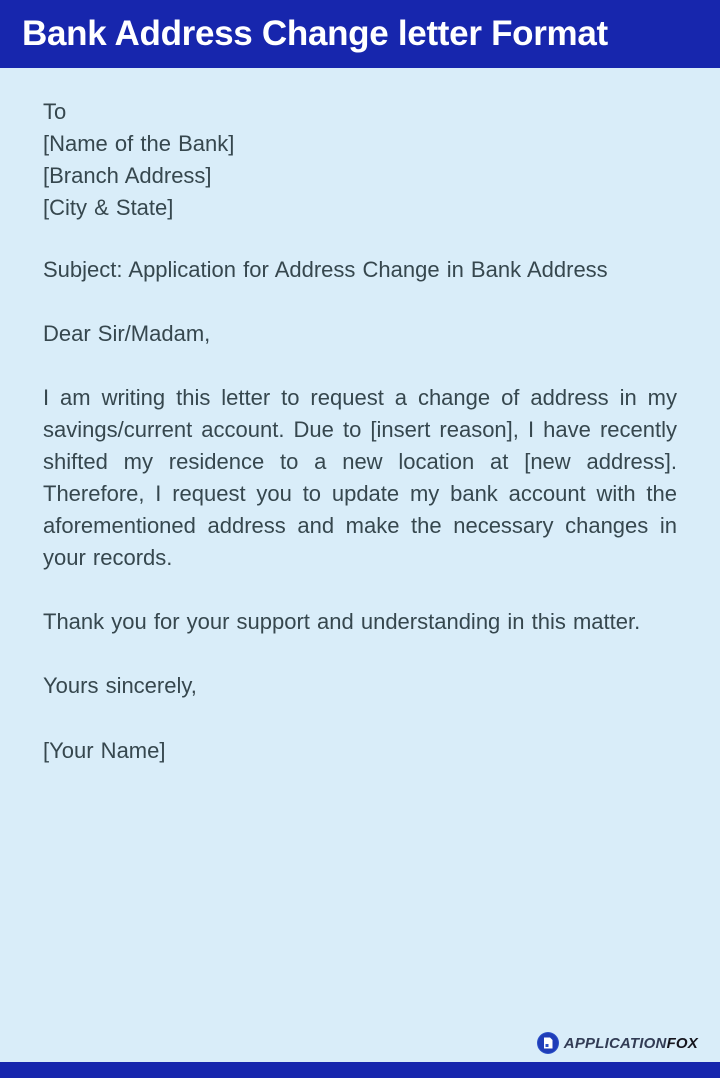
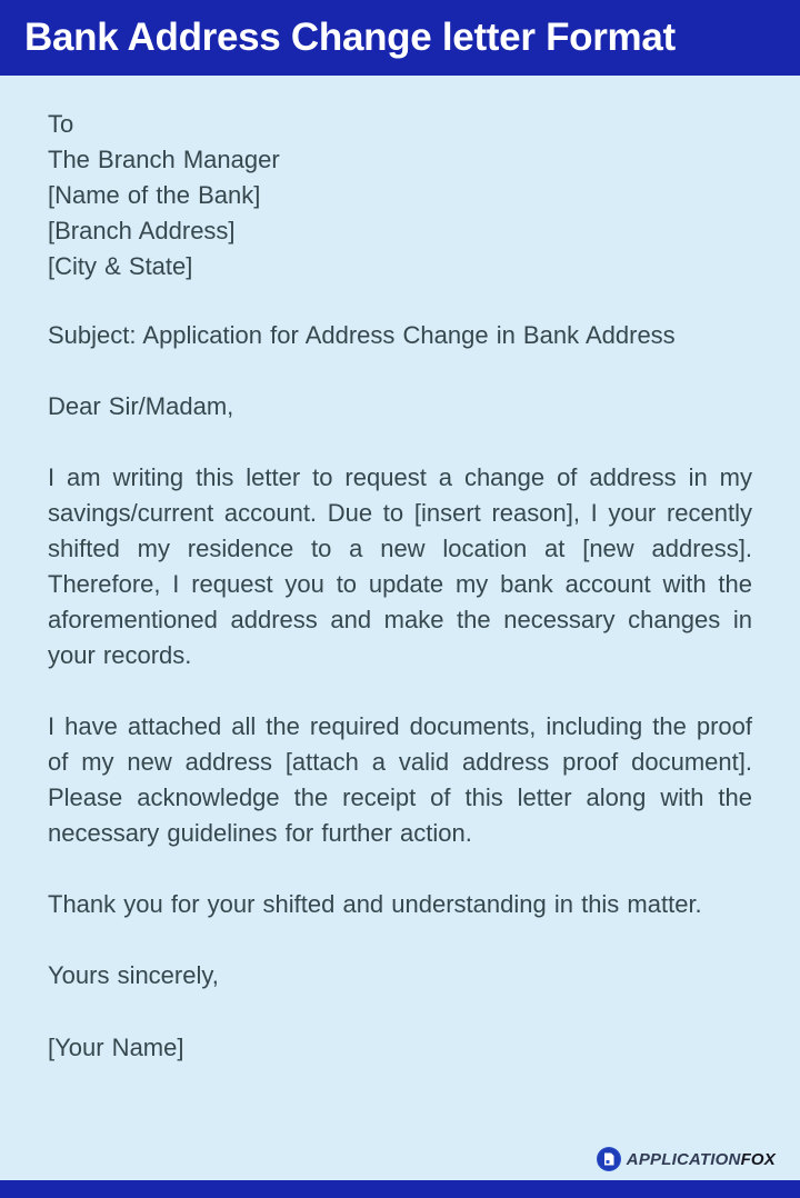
  Bank Address Change letter Format
  To
+ The Branch Manager
  [Name of the Bank]
  [Branch Address]
  [City & State]
  Subject: Application for Address Change in Bank Address
  Dear Sir/Madam,
- I am writing this letter to request a change of address in my savings/current account. Due to [insert reason], I have recently shifted my residence to a new location at [new address]. Therefore, I request you to update my bank account with the aforementioned address and make the necessary changes in your records.
+ I am writing this letter to request a change of address in my savings/current account. Due to [insert reason], I your recently shifted my residence to a new location at [new address]. Therefore, I request you to update my bank account with the aforementioned address and make the necessary changes in your records.
+ I have attached all the required documents, including the proof of my new address [attach a valid address proof document]. Please acknowledge the receipt of this letter along with the necessary guidelines for further action.
- Thank you for your support and understanding in this matter.
+ Thank you for your shifted and understanding in this matter.
  Yours sincerely,
  [Your Name]
  APPLICATIONFOX
